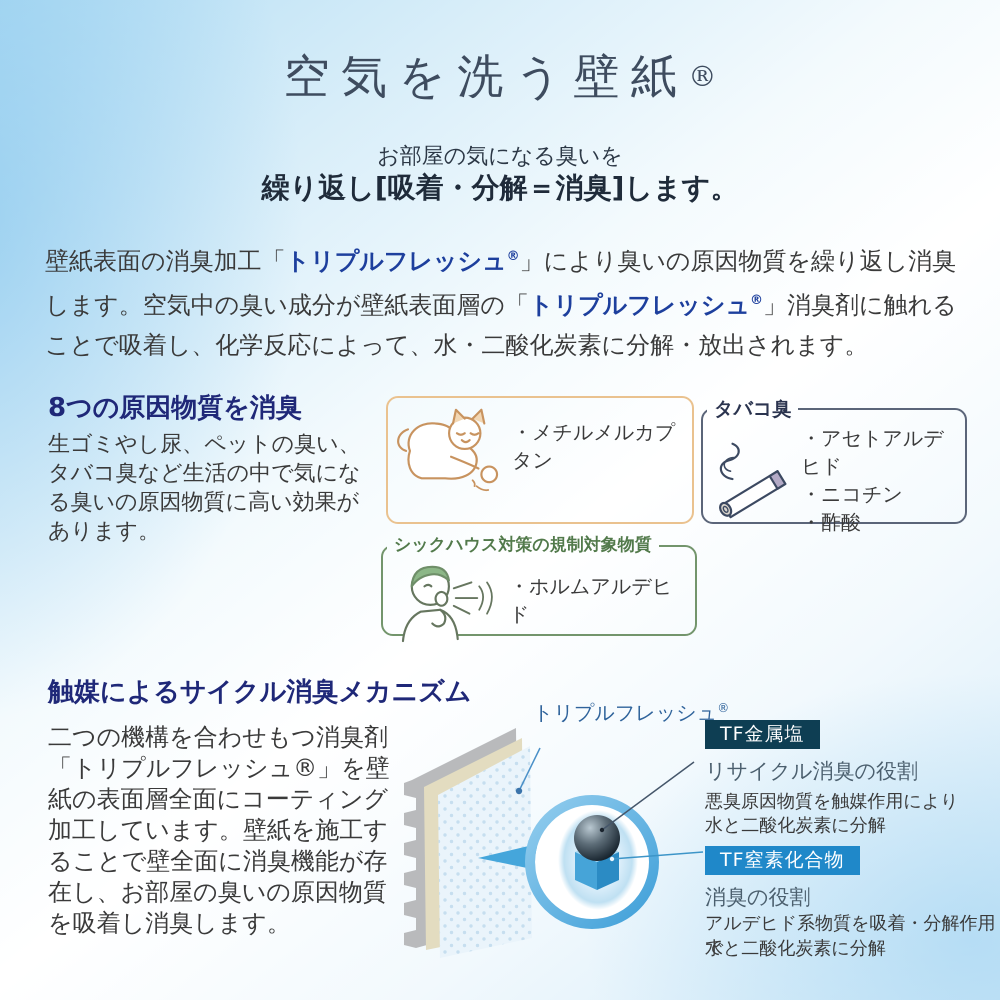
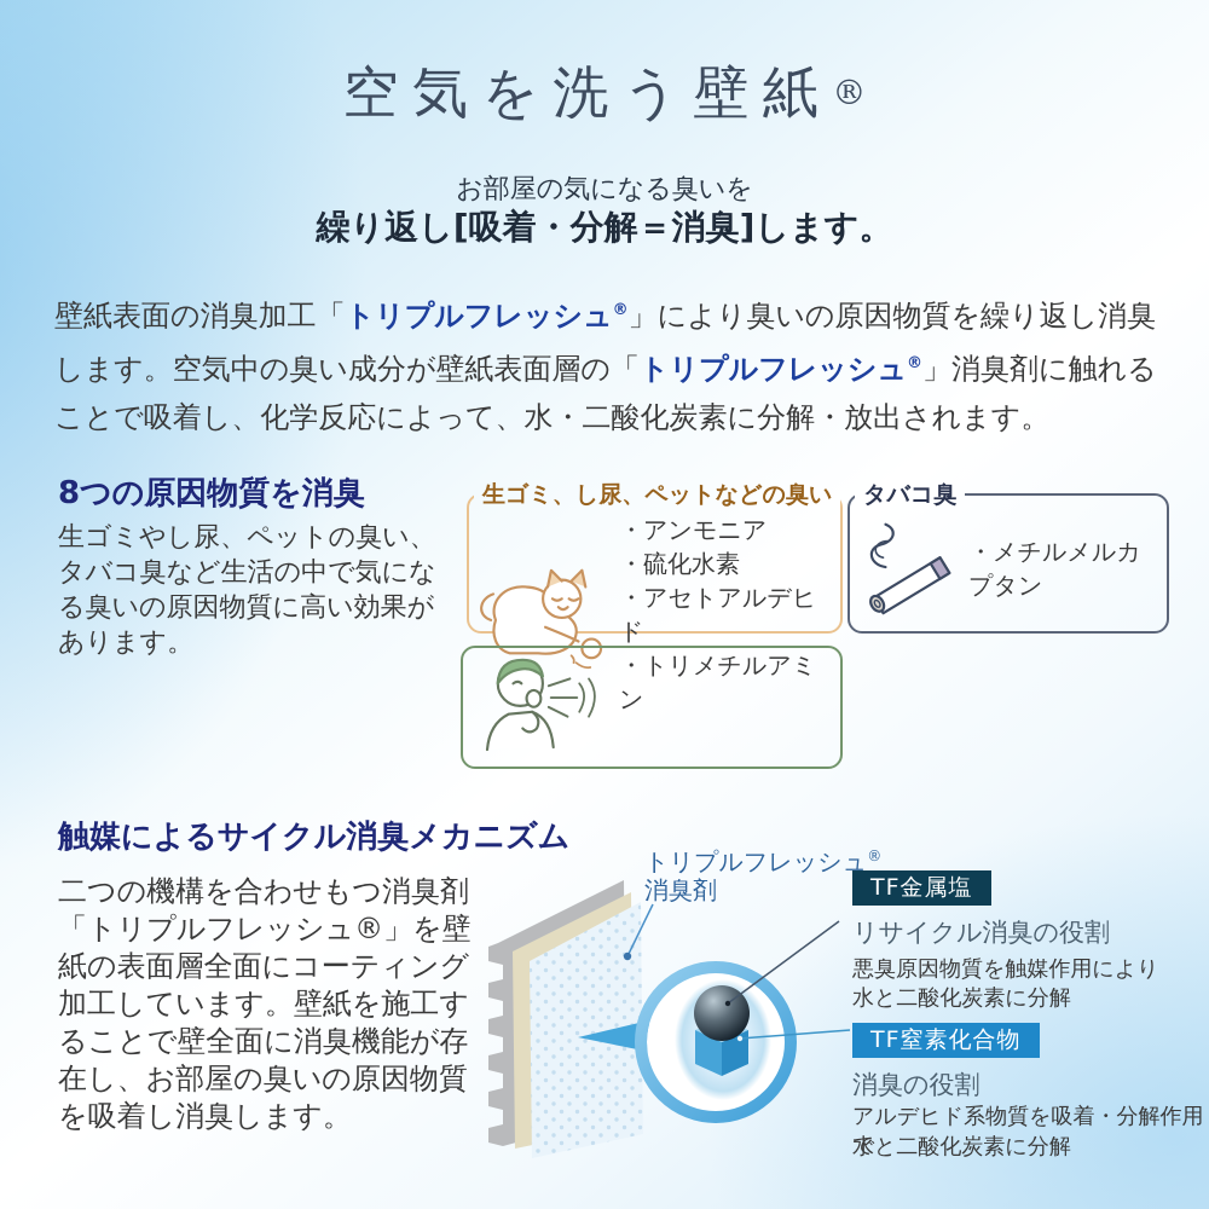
  空気を洗う壁紙®
  お部屋の気になる臭いを
  繰り返し[吸着・分解＝消臭]します。
  壁紙表面の消臭加工「トリプルフレッシュ®」により臭いの原因物質を繰り返し消臭します。空気中の臭い成分が壁紙表面層の「トリプルフレッシュ®」消臭剤に触れることで吸着し、化学反応によって、水・二酸化炭素に分解・放出されます。
  8つの原因物質を消臭
  生ゴミやし尿、ペットの臭い、タバコ臭など生活の中で気になる臭いの原因物質に高い効果があります。
+ 生ゴミ、し尿、ペットなどの臭い
+ ・アンモニア
+ ・硫化水素
- ・メチルメルカプタン
+ ・アセトアルデヒド
+ ・トリメチルアミン
  タバコ臭
- ・アセトアルデヒド
+ ・メチルメルカプタン
- ・ニコチン
- ・酢酸
- シックハウス対策の規制対象物質
- ・ホルムアルデヒド
  触媒によるサイクル消臭メカニズム
  二つの機構を合わせもつ消臭剤「トリプルフレッシュ®」を壁紙の表面層全面にコーティング加工しています。壁紙を施工することで壁全面に消臭機能が存在し、お部屋の臭いの原因物質を吸着し消臭します。
  トリプルフレッシュ®
+ 消臭剤
  TF金属塩
  リサイクル消臭の役割
  悪臭原因物質を触媒作用により
  水と二酸化炭素に分解
  TF窒素化合物
  消臭の役割
  アルデヒド系物質を吸着・分解作用で
  水と二酸化炭素に分解
